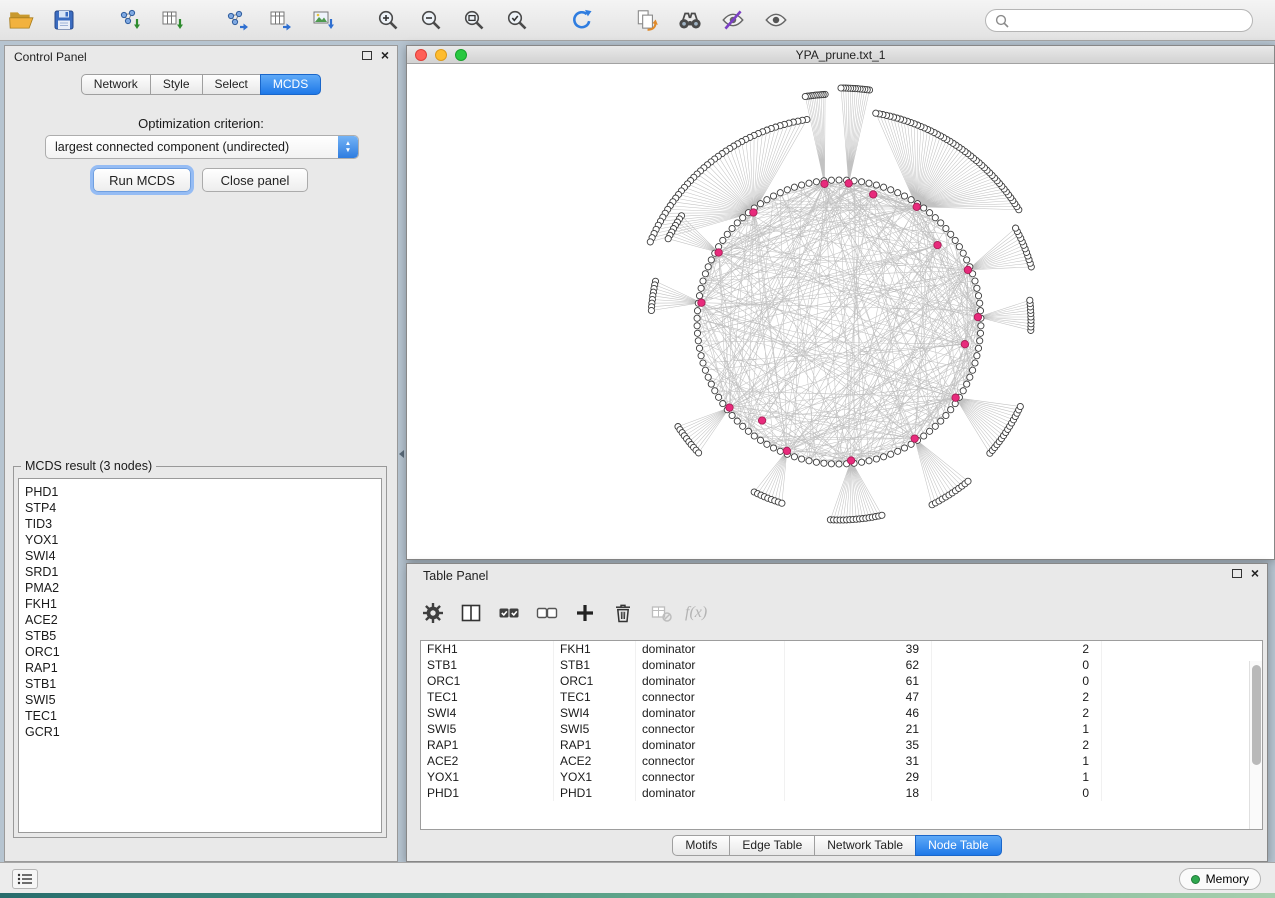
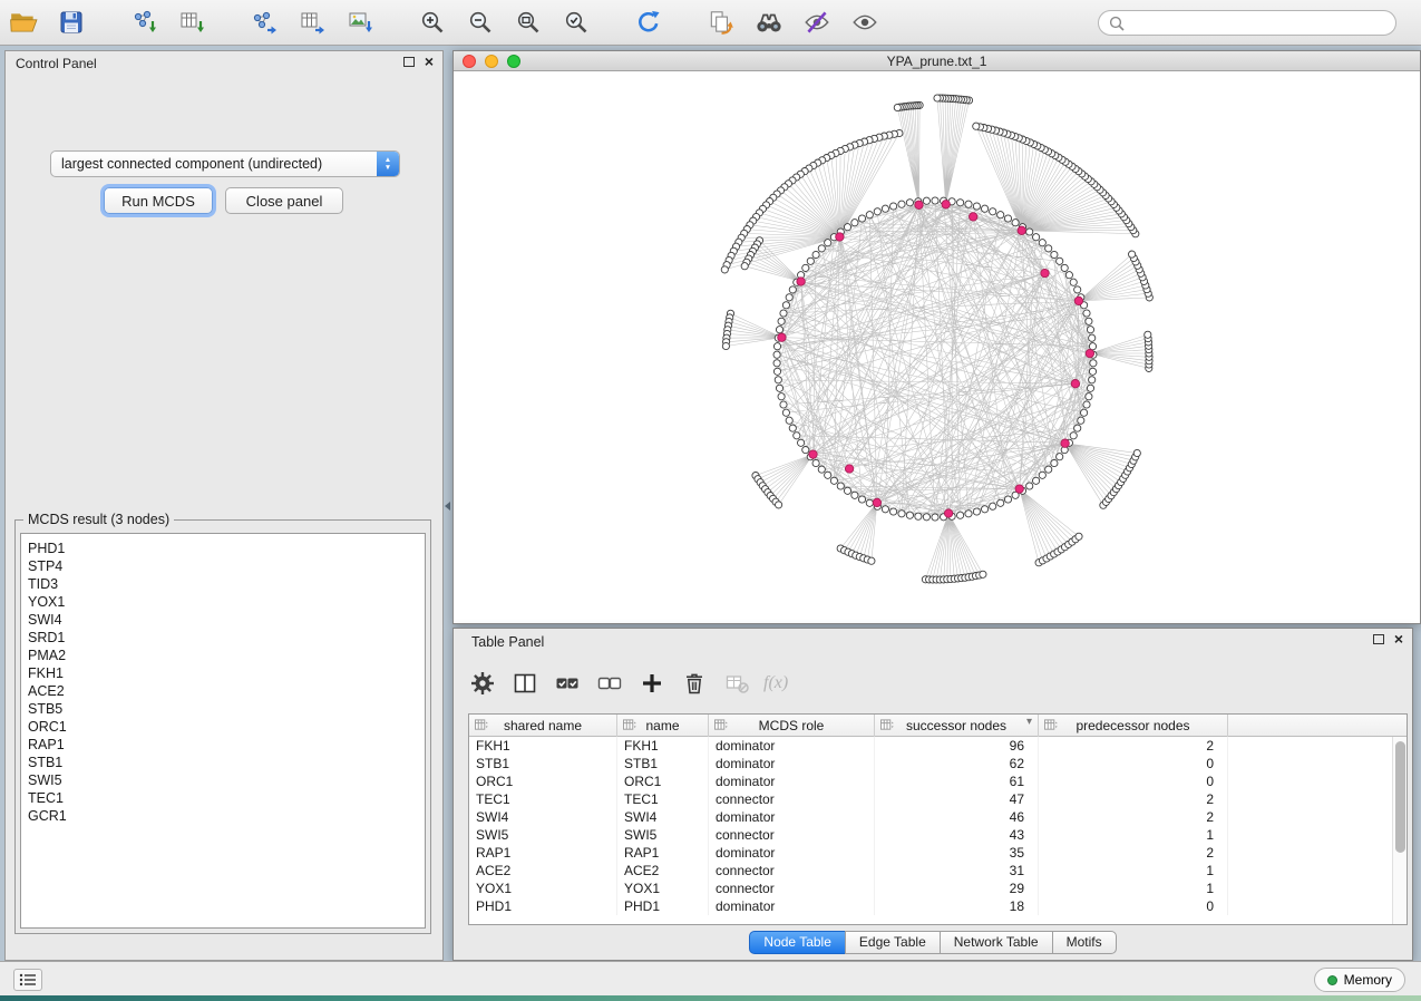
  Control Panel
  ×
- Network
- Style
- Select
- MCDS
- Optimization criterion:
  largest connected component (undirected)
  Run MCDS
  Close panel
  MCDS result (3 nodes)
  PHD1
  STP4
  TID3
  YOX1
  SWI4
  SRD1
  PMA2
  FKH1
  ACE2
  STB5
  ORC1
  RAP1
  STB1
  SWI5
  TEC1
  GCR1
  YPA_prune.txt_1
  Table Panel
  ×
  f(x)
+ shared name
+ name
+ MCDS role
+ successor nodes
+ ▾
+ predecessor nodes
  FKH1
  FKH1
  dominator
- 39
+ 96
  2
  STB1
  STB1
  dominator
  62
  0
  ORC1
  ORC1
  dominator
  61
  0
  TEC1
  TEC1
  connector
  47
  2
  SWI4
  SWI4
  dominator
  46
  2
  SWI5
  SWI5
  connector
- 21
+ 43
  1
  RAP1
  RAP1
  dominator
  35
  2
  ACE2
  ACE2
  connector
  31
  1
  YOX1
  YOX1
  connector
  29
  1
  PHD1
  PHD1
  dominator
  18
  0
- Motifs
+ Node Table
  Edge Table
  Network Table
- Node Table
+ Motifs
  Memory
